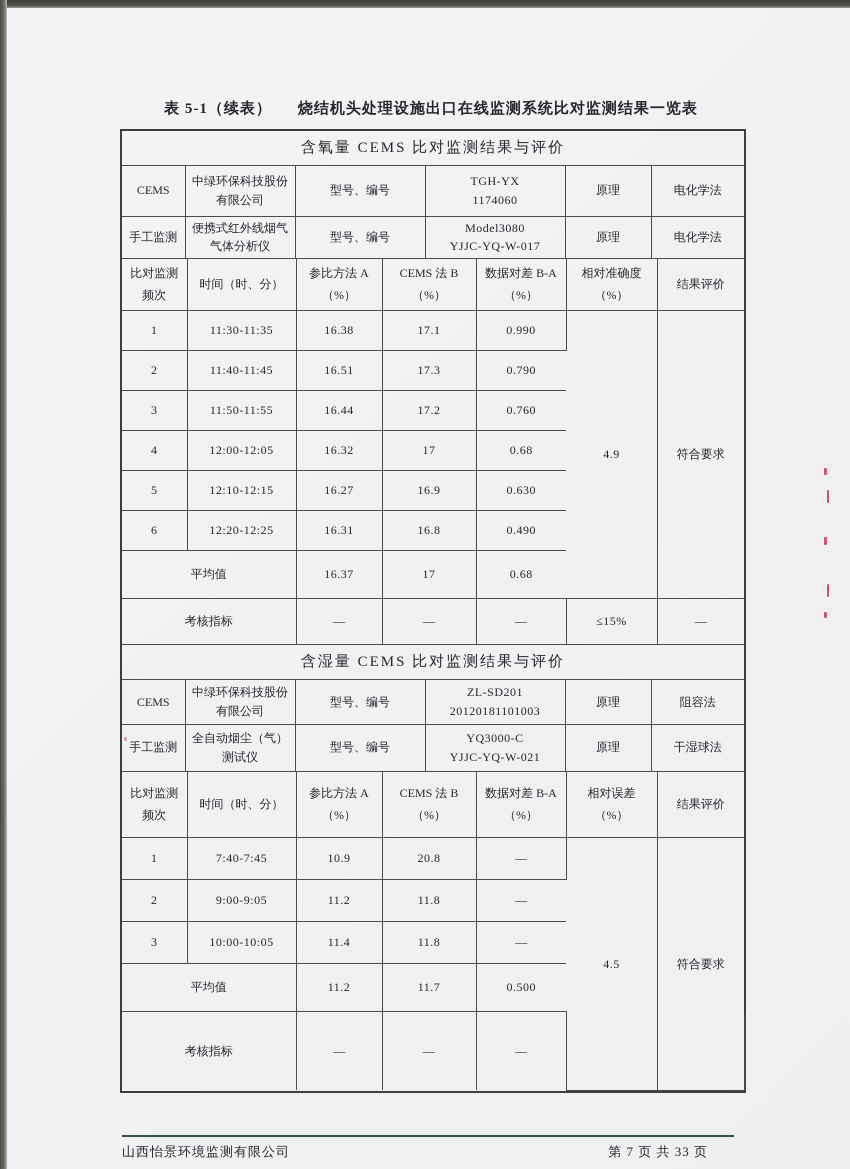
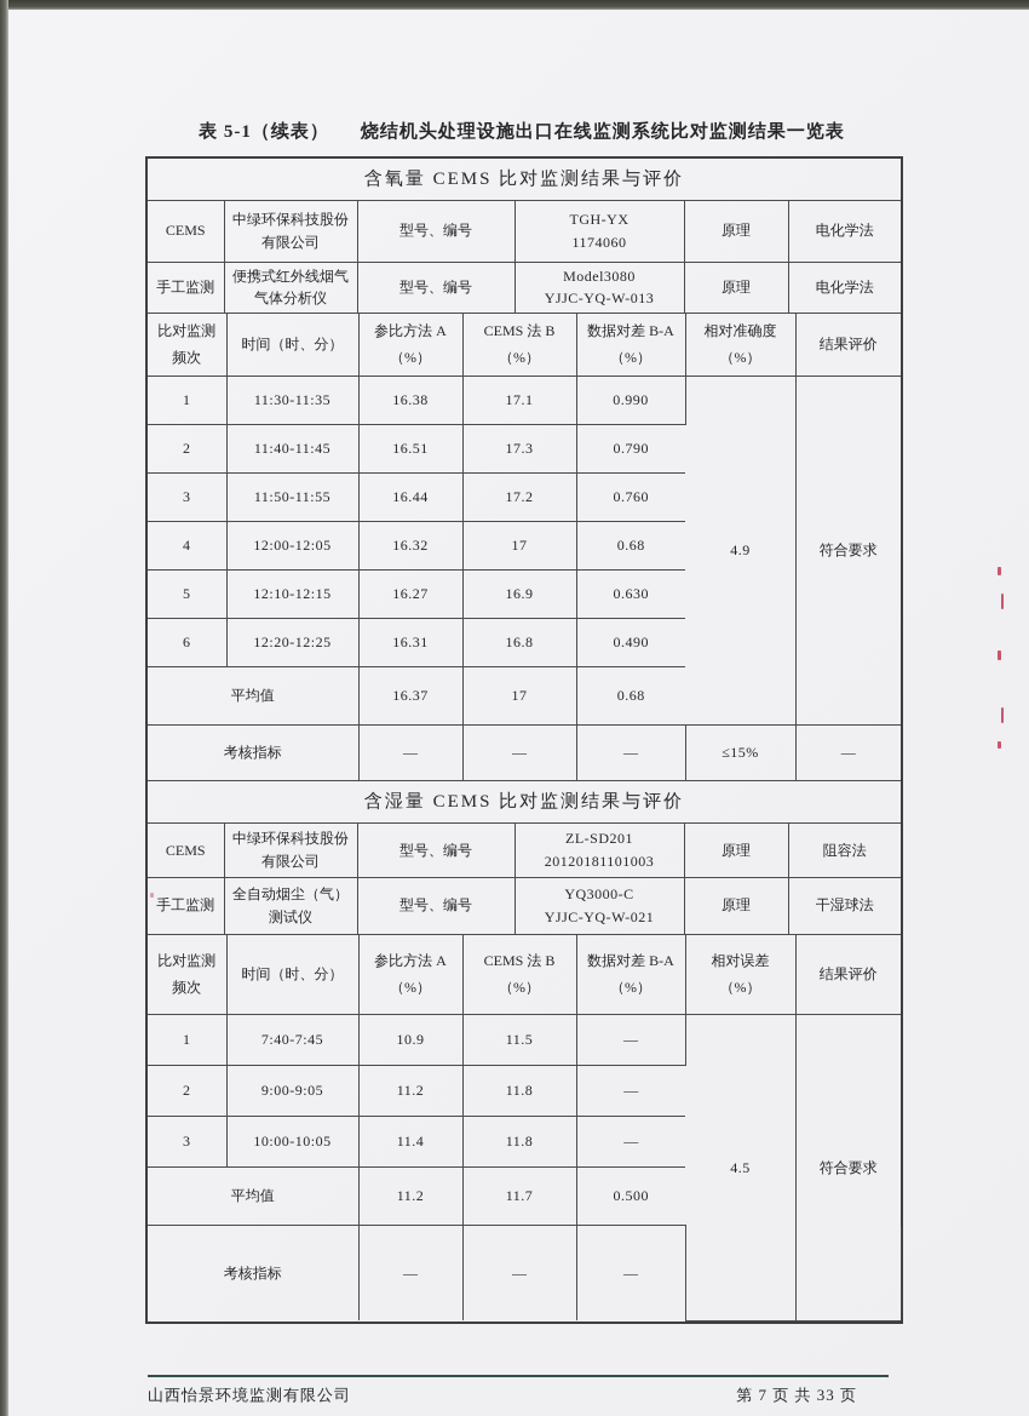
  表 5-1（续表） 烧结机头处理设施出口在线监测系统比对监测结果一览表
  含氧量 CEMS 比对监测结果与评价
  CEMS	中绿环保科技股份 有限公司	型号、编号	TGH-YX 1174060	原理	电化学法
- 手工监测	便携式红外线烟气 气体分析仪	型号、编号	Model3080 YJJC-YQ-W-017	原理	电化学法
+ 手工监测	便携式红外线烟气 气体分析仪	型号、编号	Model3080 YJJC-YQ-W-013	原理	电化学法
  比对监测 频次	时间（时、分）	参比方法 A （%）	CEMS 法 B （%）	数据对差 B-A （%）	相对准确度 （%）	结果评价
  1	11:30-11:35	16.38	17.1	0.990	4.9	符合要求
  2	11:40-11:45	16.51	17.3	0.790
  3	11:50-11:55	16.44	17.2	0.760
  4	12:00-12:05	16.32	17	0.68
  5	12:10-12:15	16.27	16.9	0.630
  6	12:20-12:25	16.31	16.8	0.490
  平均值	16.37	17	0.68
  考核指标	—	—	—	≤15%	—
  含湿量 CEMS 比对监测结果与评价
  CEMS	中绿环保科技股份 有限公司	型号、编号	ZL-SD201 20120181101003	原理	阻容法
  手工监测	全自动烟尘（气） 测试仪	型号、编号	YQ3000-C YJJC-YQ-W-021	原理	干湿球法
  比对监测 频次	时间（时、分）	参比方法 A （%）	CEMS 法 B （%）	数据对差 B-A （%）	相对误差 （%）	结果评价
- 1	7:40-7:45	10.9	20.8	—	4.5	符合要求
+ 1	7:40-7:45	10.9	11.5	—	4.5	符合要求
  2	9:00-9:05	11.2	11.8	—
  3	10:00-10:05	11.4	11.8	—
  平均值	11.2	11.7	0.500
  山西怡景环境监测有限公司
  第 7 页 共 33 页
